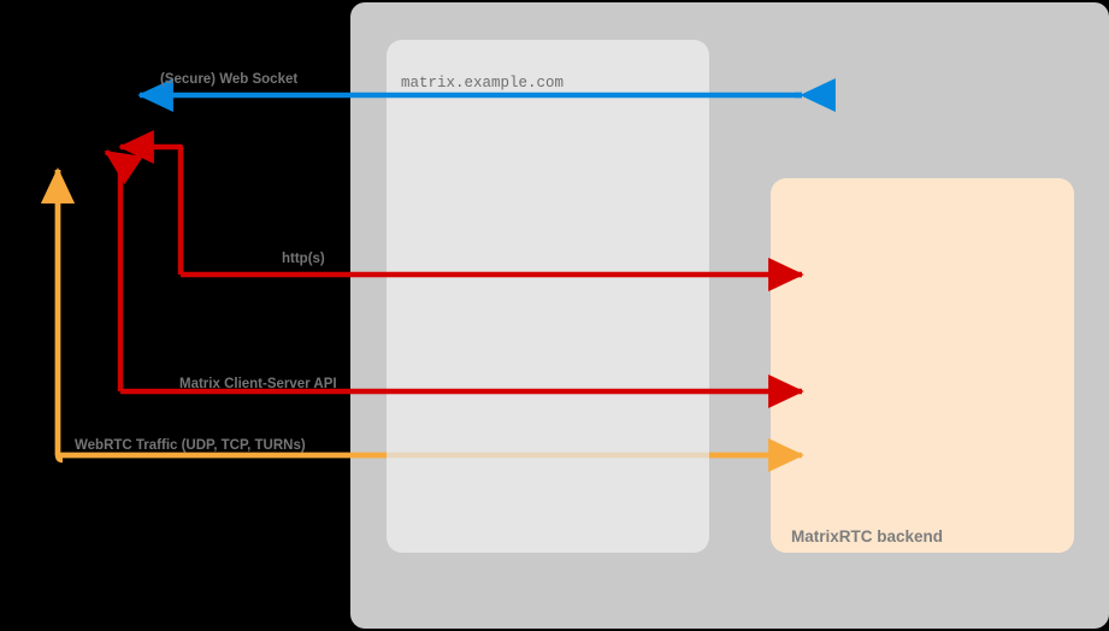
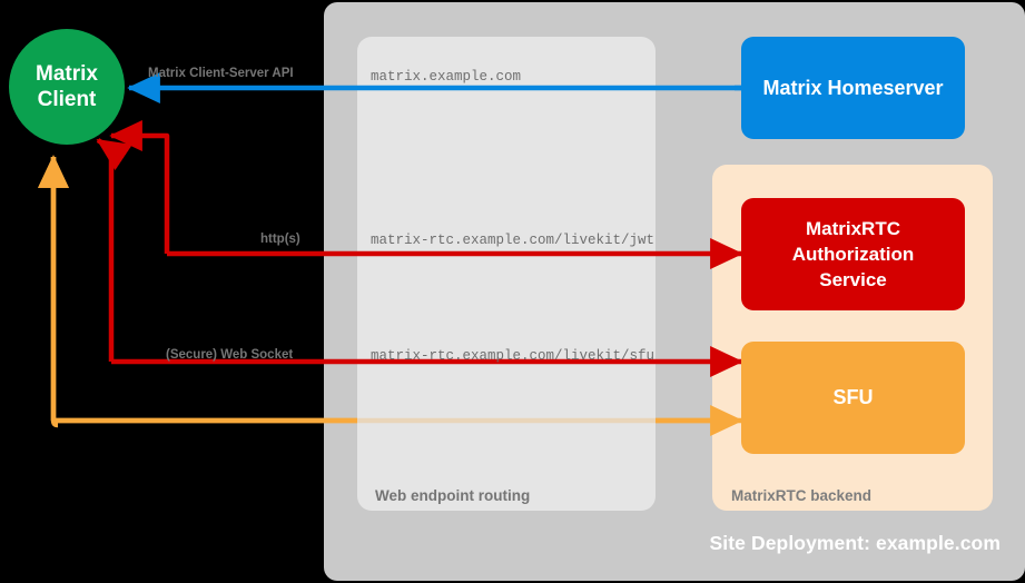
+ Matrix
+ Client
+ Matrix Homeserver
+ MatrixRTC
+ Authorization
+ Service
+ SFU
+ Web endpoint routing
  MatrixRTC backend
+ Site Deployment: example.com
- (Secure) Web Socket
+ Matrix Client-Server API
  http(s)
- Matrix Client-Server API
+ (Secure) Web Socket
- WebRTC Traffic (UDP, TCP, TURNs)
  matrix.example.com
+ matrix-rtc.example.com/livekit/jwt
+ matrix-rtc.example.com/livekit/sfu
